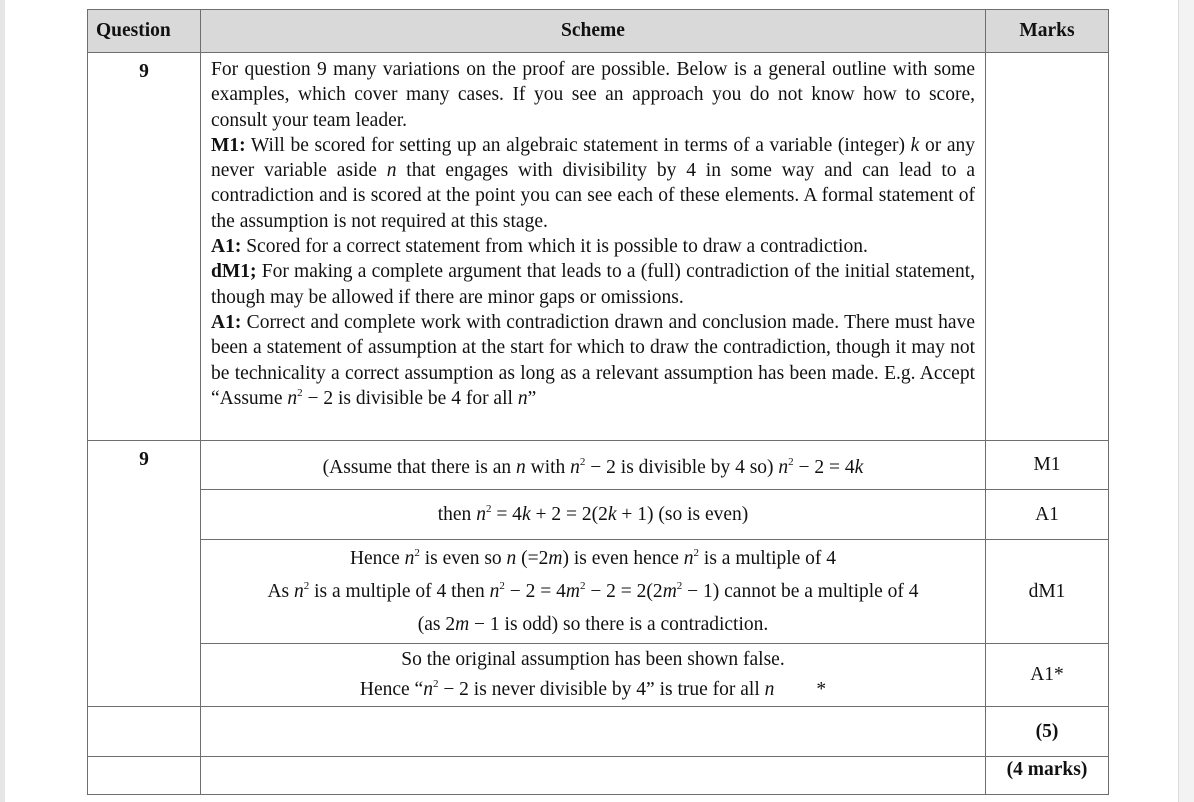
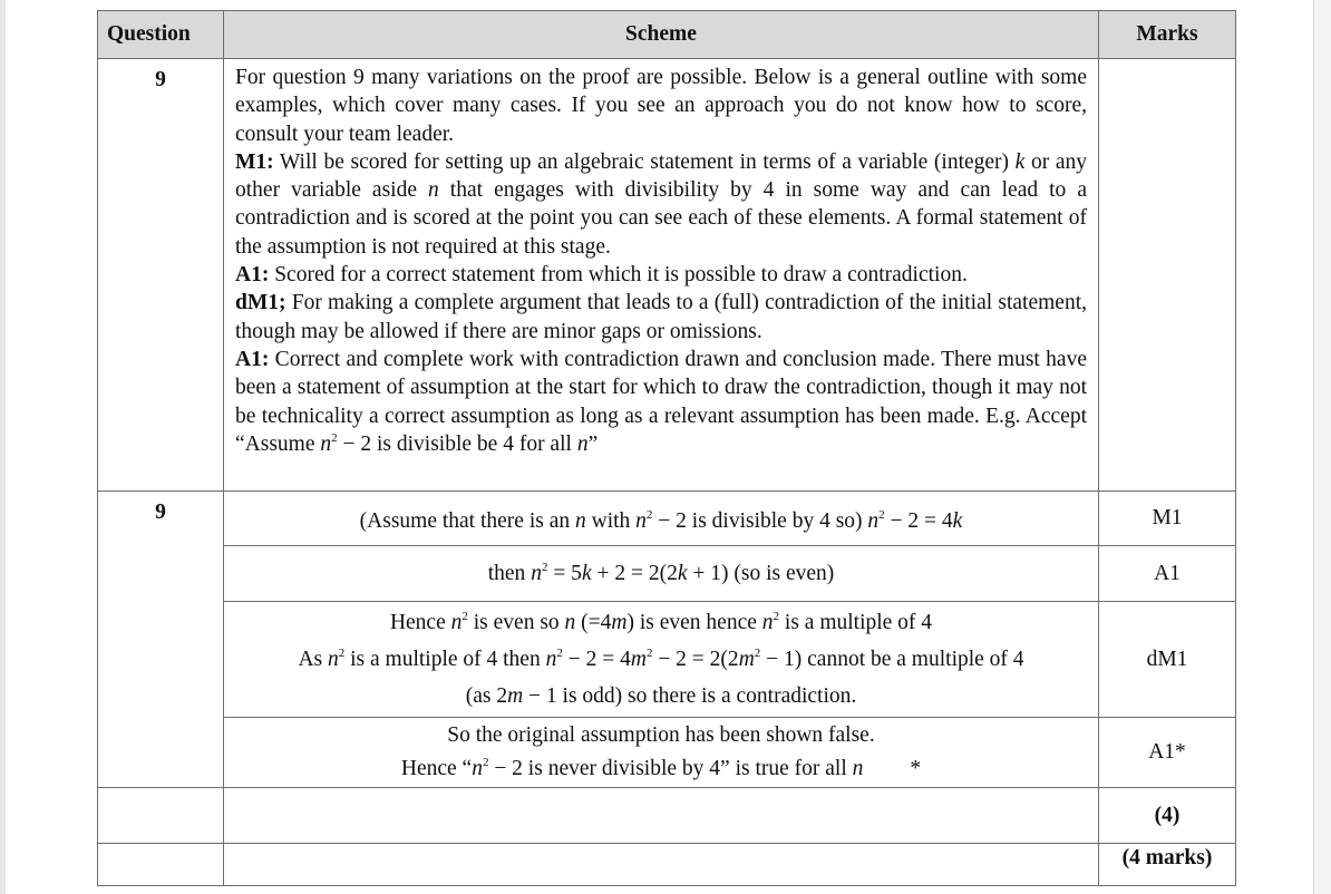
  Question	Scheme	Marks
- 9	For question 9 many variations on the proof are possible. Below is a general outline with some examples, which cover many cases. If you see an approach you do not know how to score, consult your team leader. M1: Will be scored for setting up an algebraic statement in terms of a variable (integer) k or any never variable aside n that engages with divisibility by 4 in some way and can lead to a contradiction and is scored at the point you can see each of these elements. A formal statement of the assumption is not required at this stage. A1: Scored for a correct statement from which it is possible to draw a contradiction. dM1; For making a complete argument that leads to a (full) contradiction of the initial statement, though may be allowed if there are minor gaps or omissions. A1: Correct and complete work with contradiction drawn and conclusion made. There must have been a statement of assumption at the start for which to draw the contradiction, though it may not be technicality a correct assumption as long as a relevant assumption has been made. E.g. Accept “Assume n2 − 2 is divisible be 4 for all n”
+ 9	For question 9 many variations on the proof are possible. Below is a general outline with some examples, which cover many cases. If you see an approach you do not know how to score, consult your team leader. M1: Will be scored for setting up an algebraic statement in terms of a variable (integer) k or any other variable aside n that engages with divisibility by 4 in some way and can lead to a contradiction and is scored at the point you can see each of these elements. A formal statement of the assumption is not required at this stage. A1: Scored for a correct statement from which it is possible to draw a contradiction. dM1; For making a complete argument that leads to a (full) contradiction of the initial statement, though may be allowed if there are minor gaps or omissions. A1: Correct and complete work with contradiction drawn and conclusion made. There must have been a statement of assumption at the start for which to draw the contradiction, though it may not be technicality a correct assumption as long as a relevant assumption has been made. E.g. Accept “Assume n2 − 2 is divisible be 4 for all n”
  9	(Assume that there is an n with n2 − 2 is divisible by 4 so) n2 − 2 = 4k	M1
- then n2 = 4k + 2 = 2(2k + 1) (so is even)	A1
+ then n2 = 5k + 2 = 2(2k + 1) (so is even)	A1
- Hence n2 is even so n (=2m) is even hence n2 is a multiple of 4 As n2 is a multiple of 4 then n2 − 2 = 4m2 − 2 = 2(2m2 − 1) cannot be a multiple of 4 (as 2m − 1 is odd) so there is a contradiction.	dM1
+ Hence n2 is even so n (=4m) is even hence n2 is a multiple of 4 As n2 is a multiple of 4 then n2 − 2 = 4m2 − 2 = 2(2m2 − 1) cannot be a multiple of 4 (as 2m − 1 is odd) so there is a contradiction.	dM1
  So the original assumption has been shown false. Hence “n2 − 2 is never divisible by 4” is true for all n *	A1*
- 		(5)
+ 		(4)
  		(4 marks)
